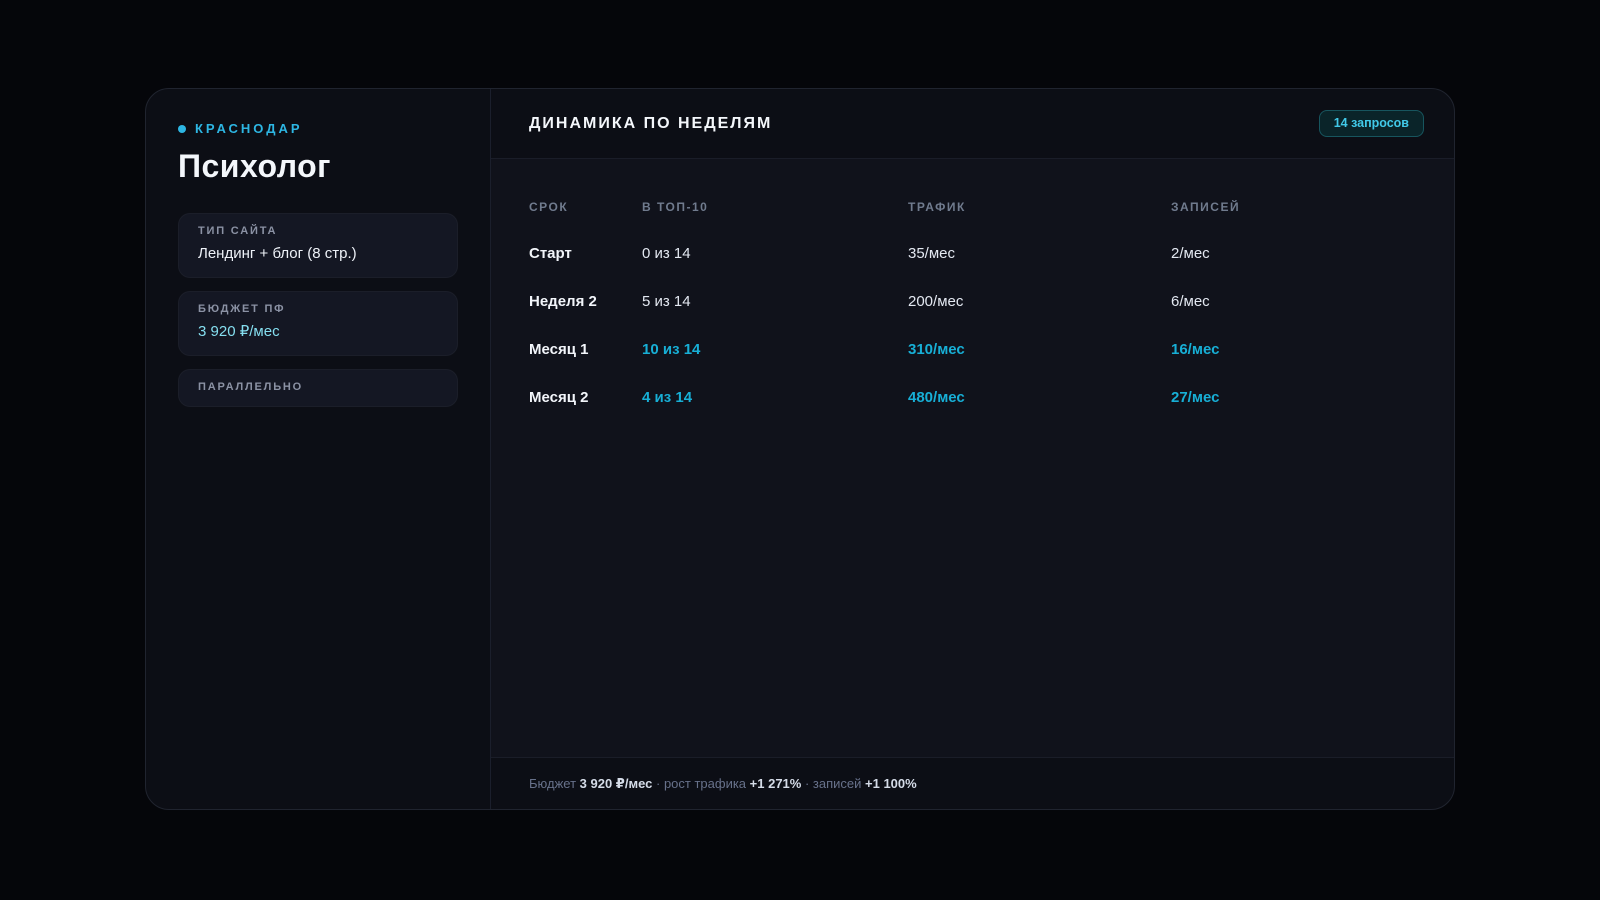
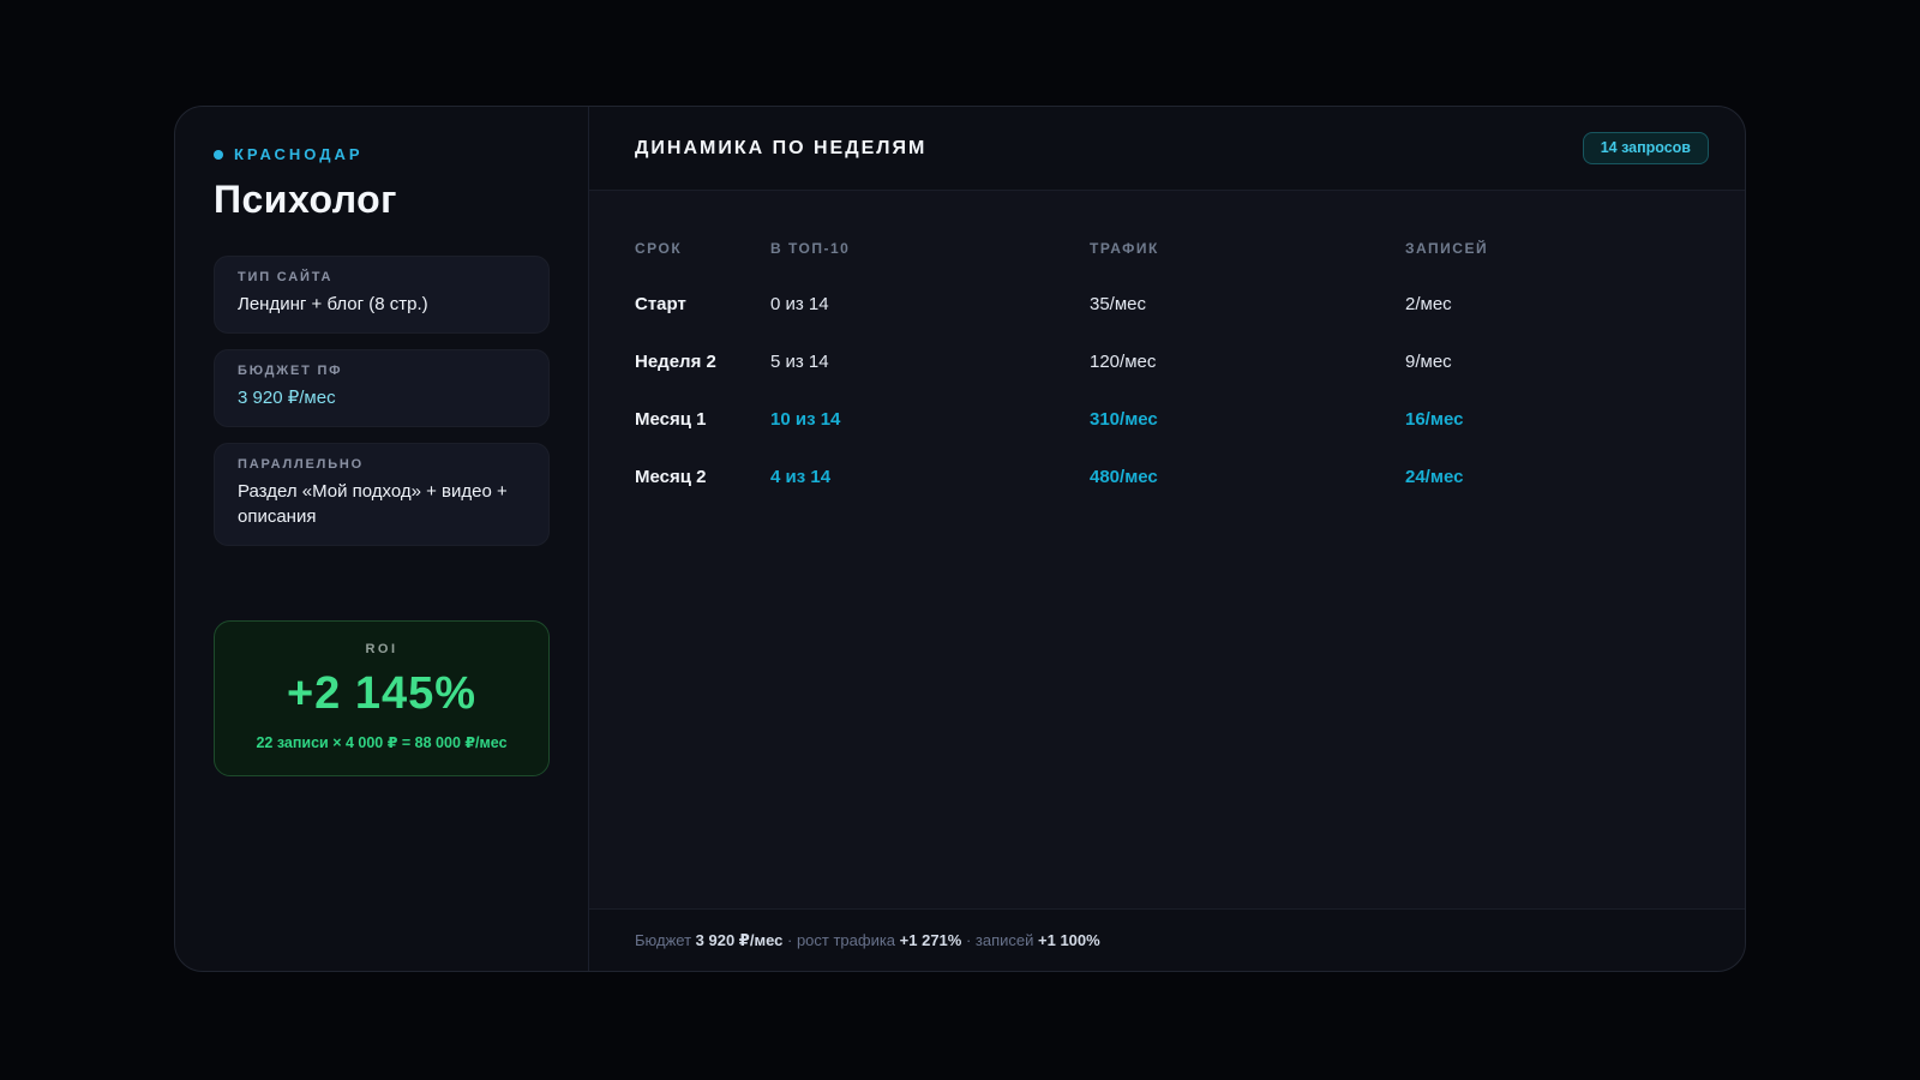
  КРАСНОДАР
  Психолог
  ТИП САЙТА
  Лендинг + блог (8 стр.)
  БЮДЖЕТ ПФ
  3 920 ₽/мес
  ПАРАЛЛЕЛЬНО
+ Раздел «Мой подход» + видео + описания
+ ROI
+ +2 145%
+ 22 записи × 4 000 ₽ = 88 000 ₽/мес
  ДИНАМИКА ПО НЕДЕЛЯМ
  14 запросов
  СРОК
  В ТОП-10
  ТРАФИК
  ЗАПИСЕЙ
  Старт
  0 из 14
  35/мес
  2/мес
  Неделя 2
  5 из 14
- 200/мес
+ 120/мес
- 6/мес
+ 9/мес
  Месяц 1
  10 из 14
  310/мес
  16/мес
  Месяц 2
  4 из 14
  480/мес
- 27/мес
+ 24/мес
  Бюджет
  3 920 ₽/мес
  · рост трафика
  +1 271%
  · записей
  +1 100%
